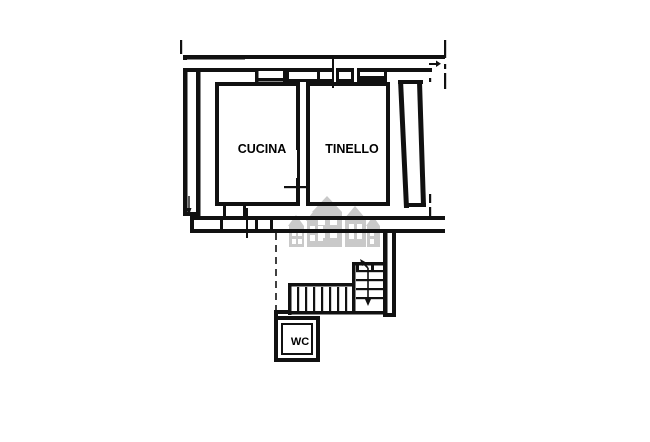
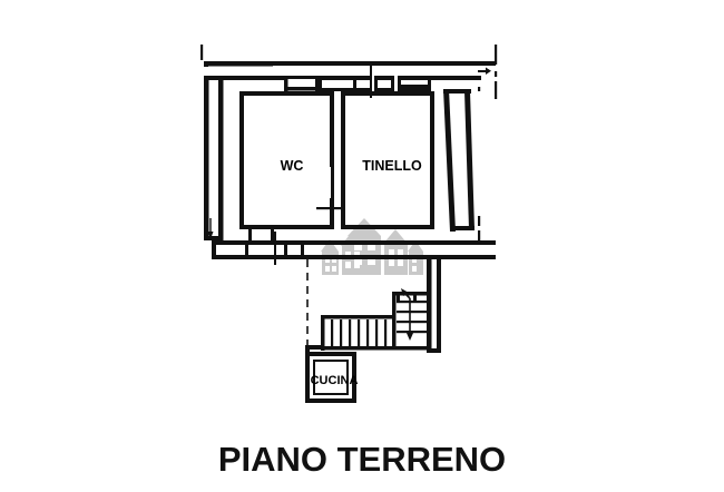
- CUCINA
+ WC
  TINELLO
- WC
+ CUCINA
+ PIANO TERRENO
